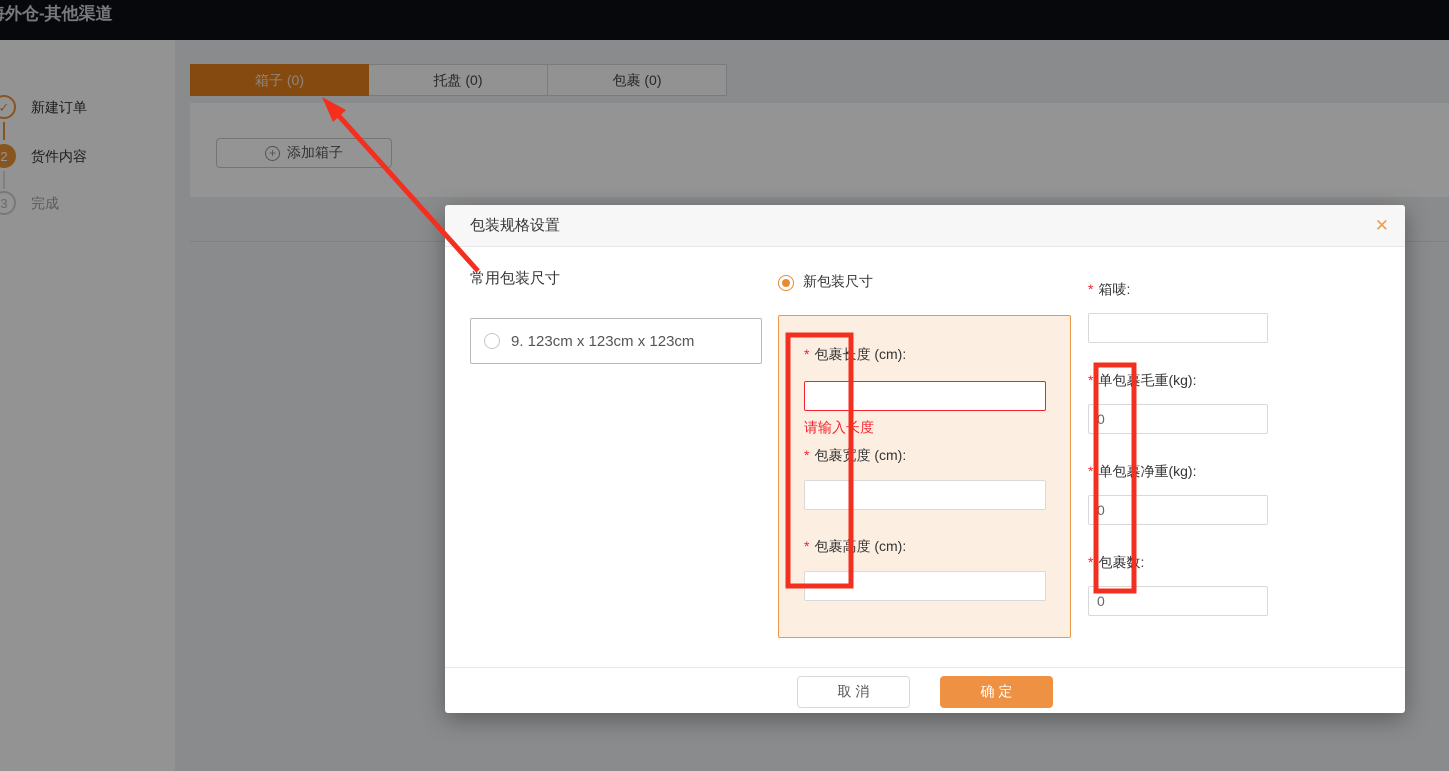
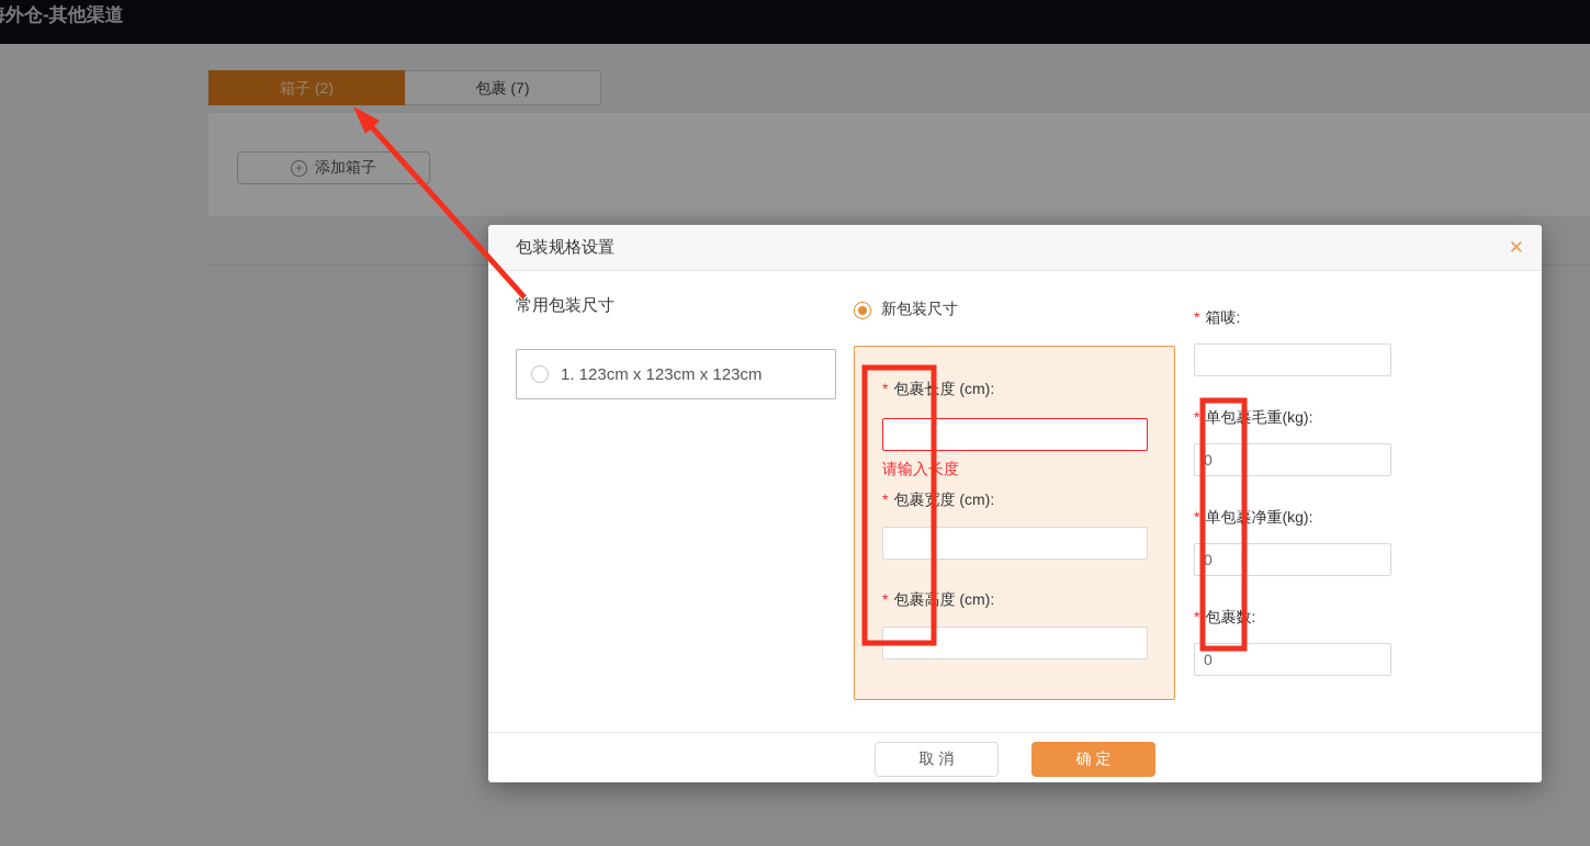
  外仓-其他渠道
- ✓
- 新建订单
- 2
- 货件内容
- 3
- 完成
- 箱子 (0)
+ 箱子 (2)
- 托盘 (0)
- 包裹 (0)
+ 包裹 (7)
  +
  添加箱子
  包装规格设置
  ✕
  常用包装尺寸
- 9. 123cm x 123cm x 123cm
+ 1. 123cm x 123cm x 123cm
  新包装尺寸
  * 包裹度 (cm):
  请输入度
  * 包裹度 (cm):
  * 包裹度 (cm):
  * 箱唛:
  * 单包毛重(kg):
  0
  * 单包净重(kg):
  0
  * 包裹:
  0
  取 消
  确 定
